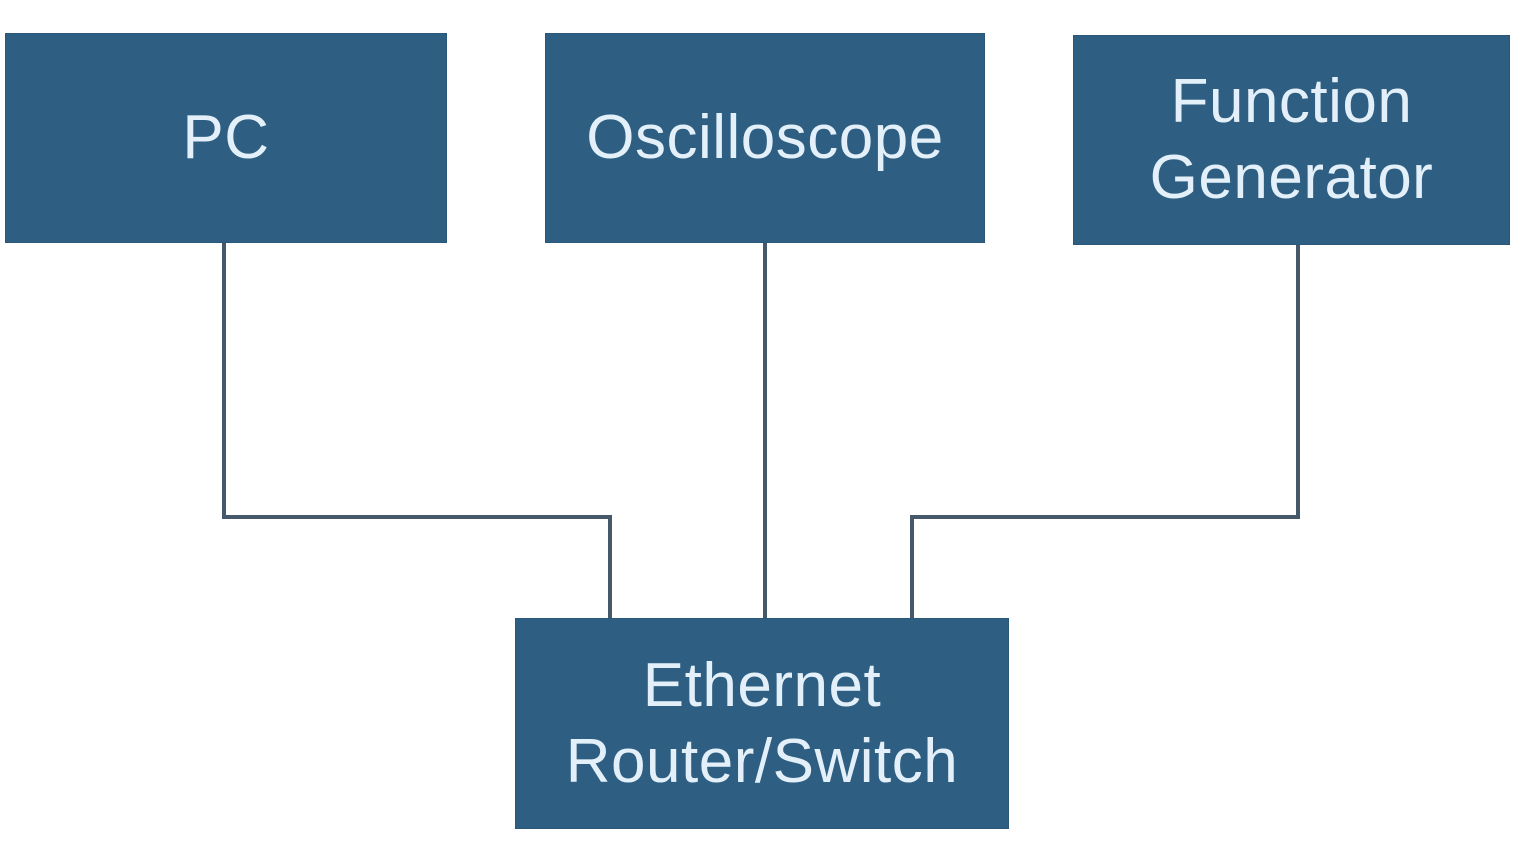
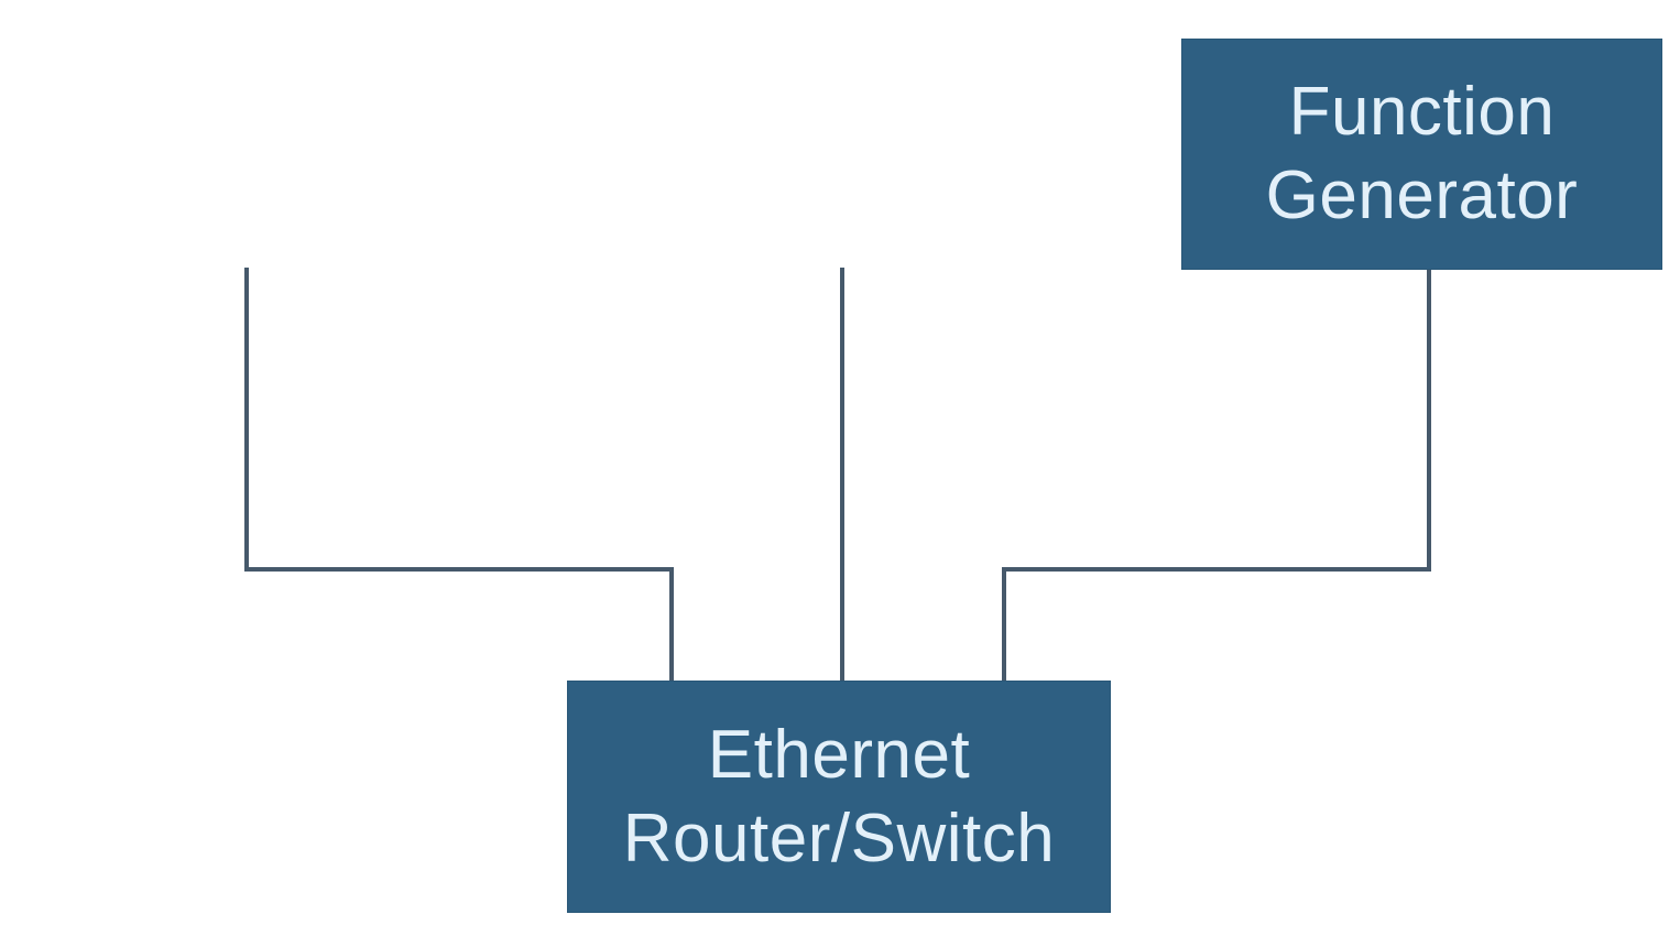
- PC
- Oscilloscope
  Function Generator
  Ethernet Router/Switch
